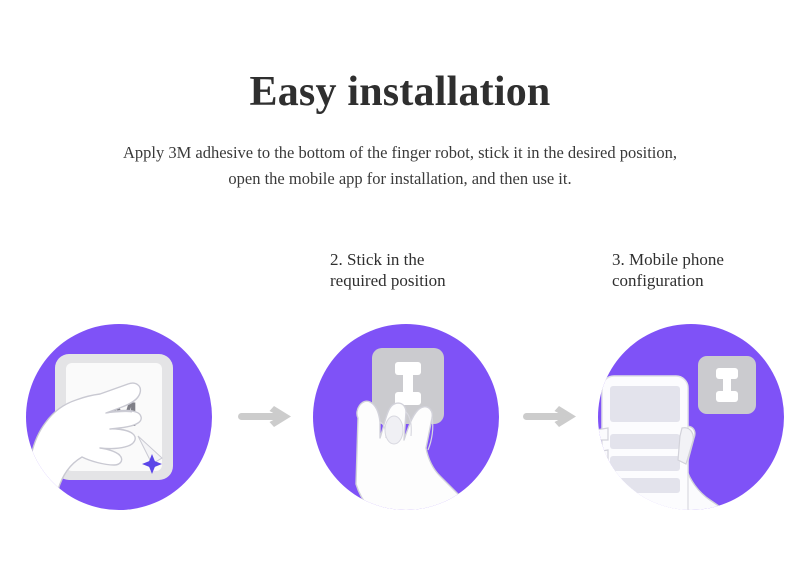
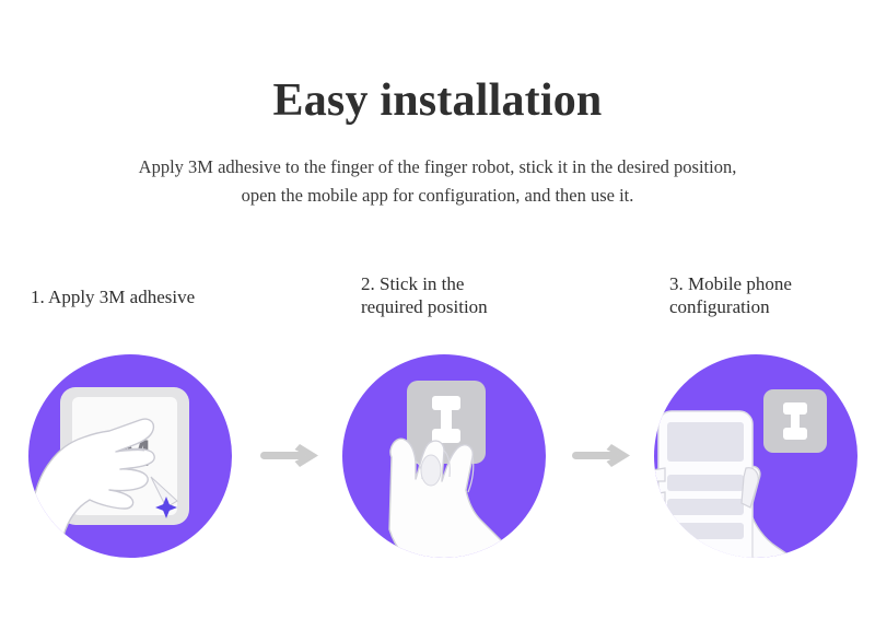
  Easy installation
- Apply 3M adhesive to the bottom of the finger robot, stick it in the desired position,
+ Apply 3M adhesive to the finger of the finger robot, stick it in the desired position,
- open the mobile app for installation, and then use it.
+ open the mobile app for configuration, and then use it.
+ 1. Apply 3M adhesive
  2. Stick in the
  required position
  3. Mobile phone
  configuration
